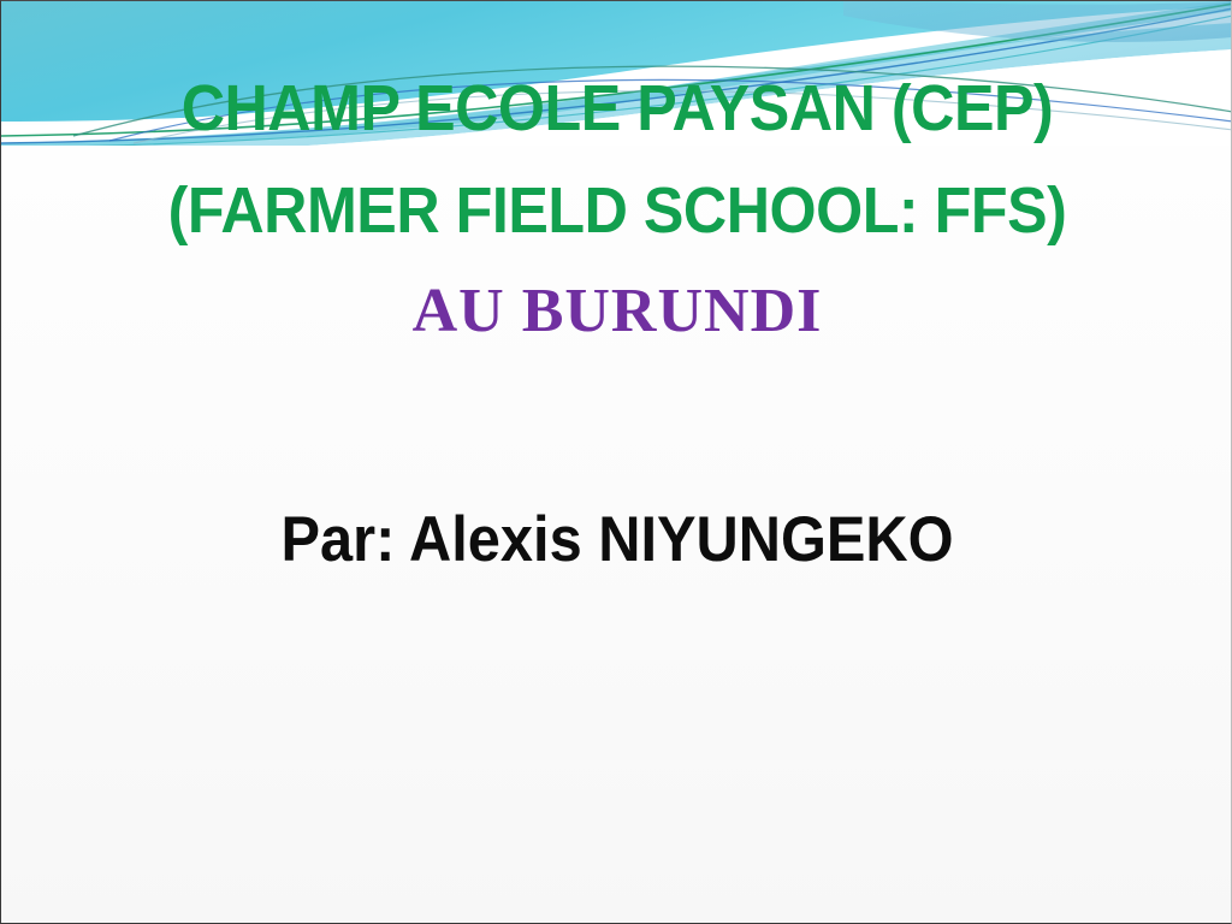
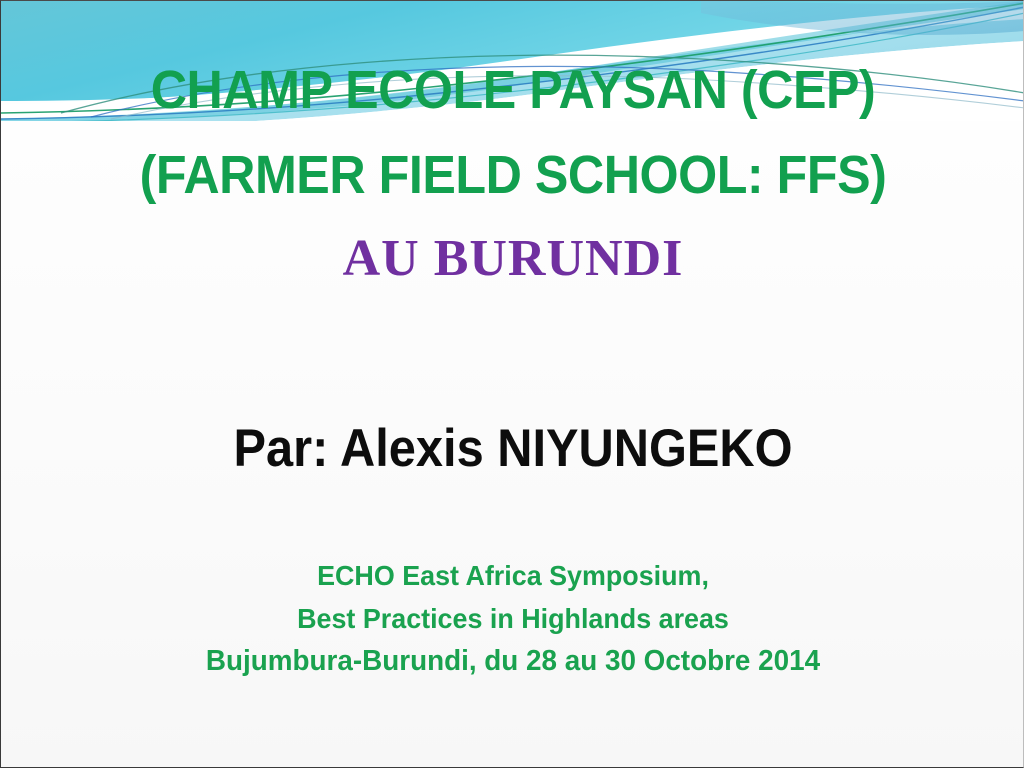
  CHAMP ECOLE PAYSAN (CEP)
  (FARMER FIELD SCHOOL: FFS)
  AU BURUNDI
  Par: Alexis NIYUNGEKO
+ ECHO East Africa Symposium,
+ Best Practices in Highlands areas
+ Bujumbura-Burundi, du 28 au 30 Octobre 2014
